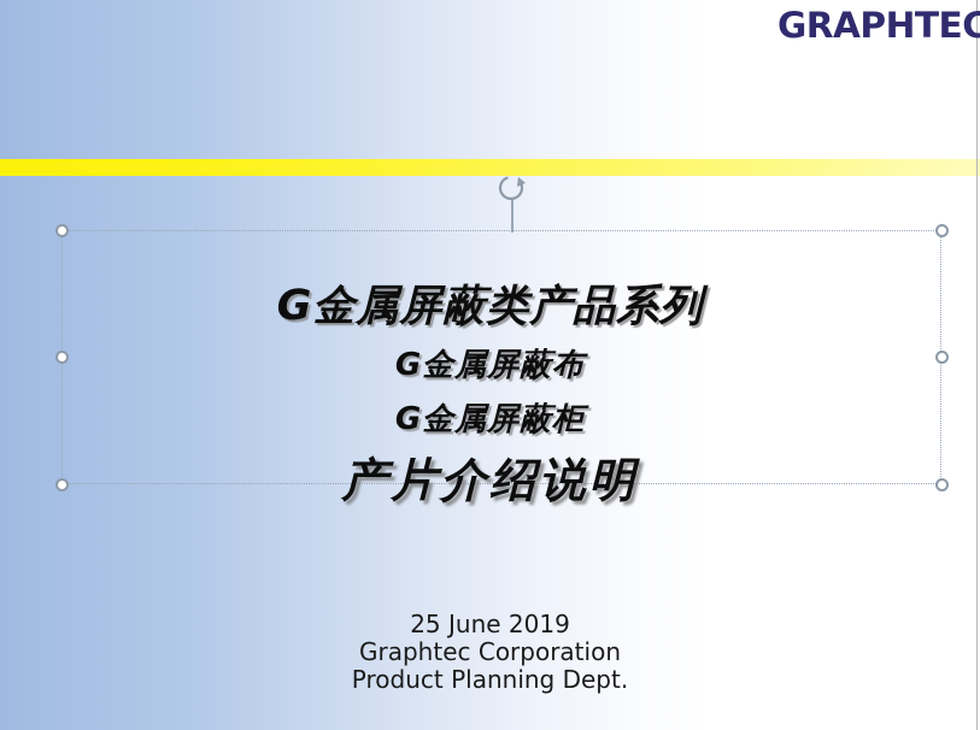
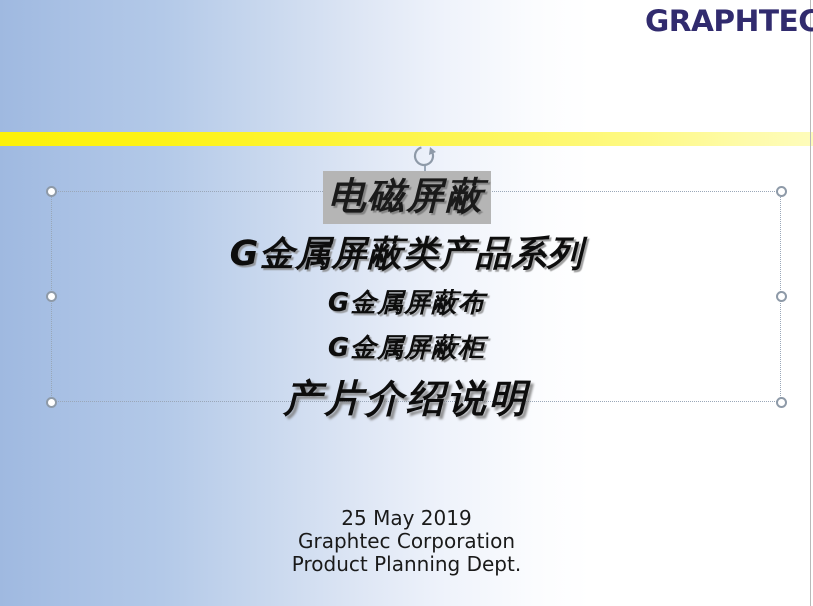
  GRAPHTEC
+ 电磁屏蔽
  G金属屏蔽类产品系列
  G金属屏蔽布
  G金属屏蔽柜
  产片介绍说明
- 25 June 2019
+ 25 May 2019
  Graphtec Corporation
  Product Planning Dept.
